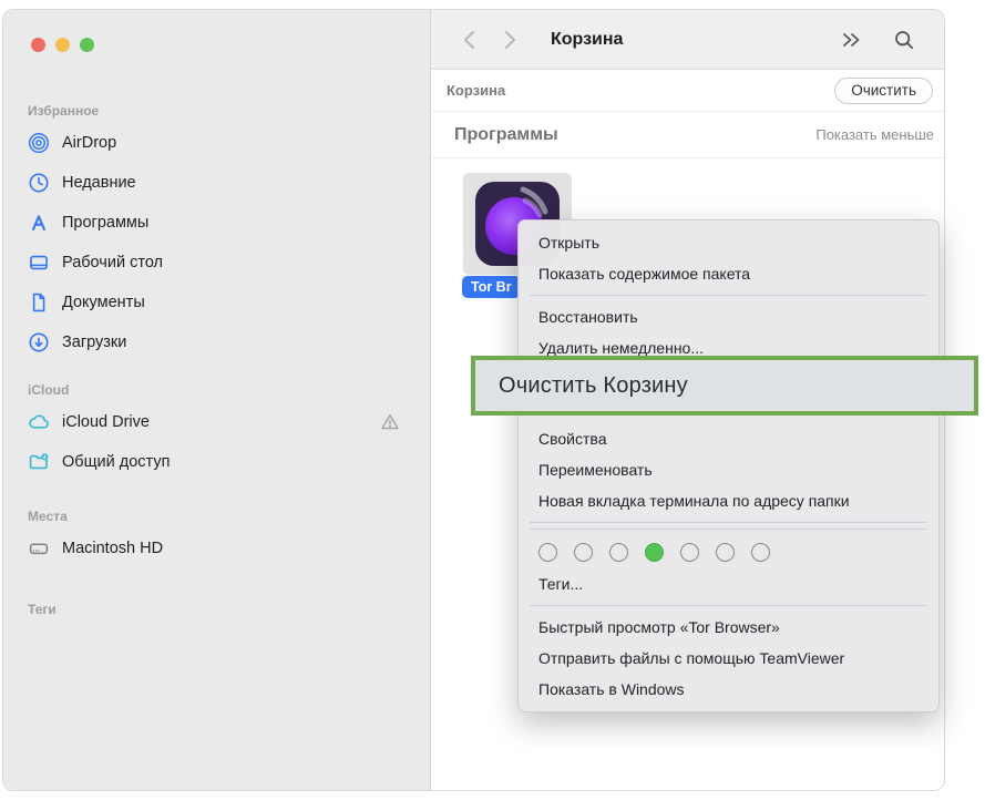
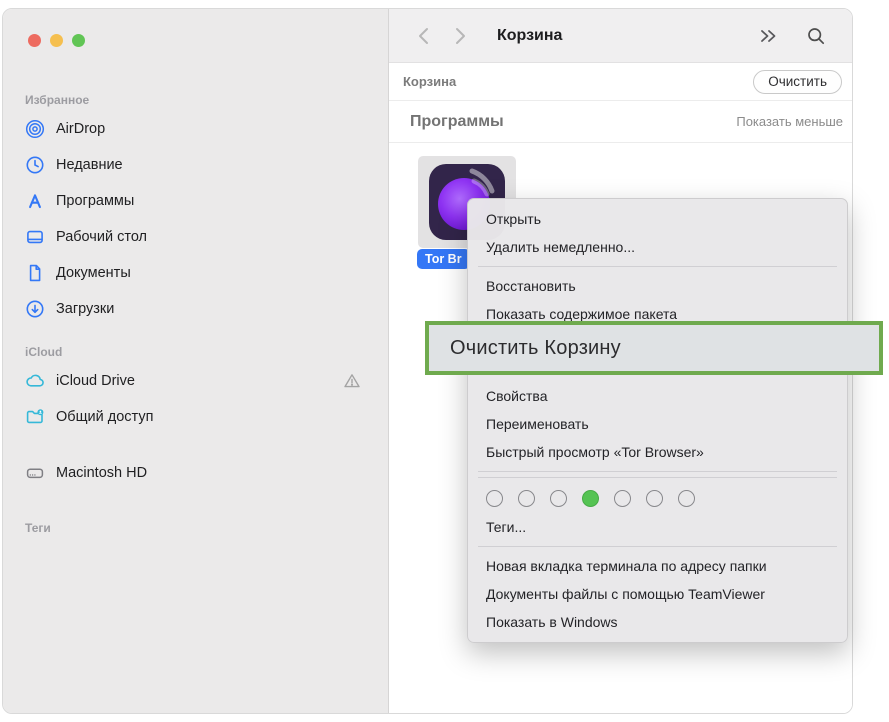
  Избранное
  AirDrop
  Недавние
  Программы
  Рабочий стол
  Документы
  Загрузки
  iCloud
  iCloud Drive
  Общий доступ
- Места
  Macintosh HD
  Теги
  Корзина
  Корзина
  Очистить
  Программы
  Показать меньше
  Tor Br
  Открыть
- Показать содержимое пакета
+ Удалить немедленно...
  Восстановить
- Удалить немедленно...
+ Показать содержимое пакета
  Свойства
  Переименовать
- Новая вкладка терминала по адресу папки
+ Быстрый просмотр «Tor Browser»
  Теги...
- Быстрый просмотр «Tor Browser»
+ Новая вкладка терминала по адресу папки
- Отправить файлы с помощью TeamViewer
+ Документы файлы с помощью TeamViewer
  Показать в Windows
  Очистить Корзину
